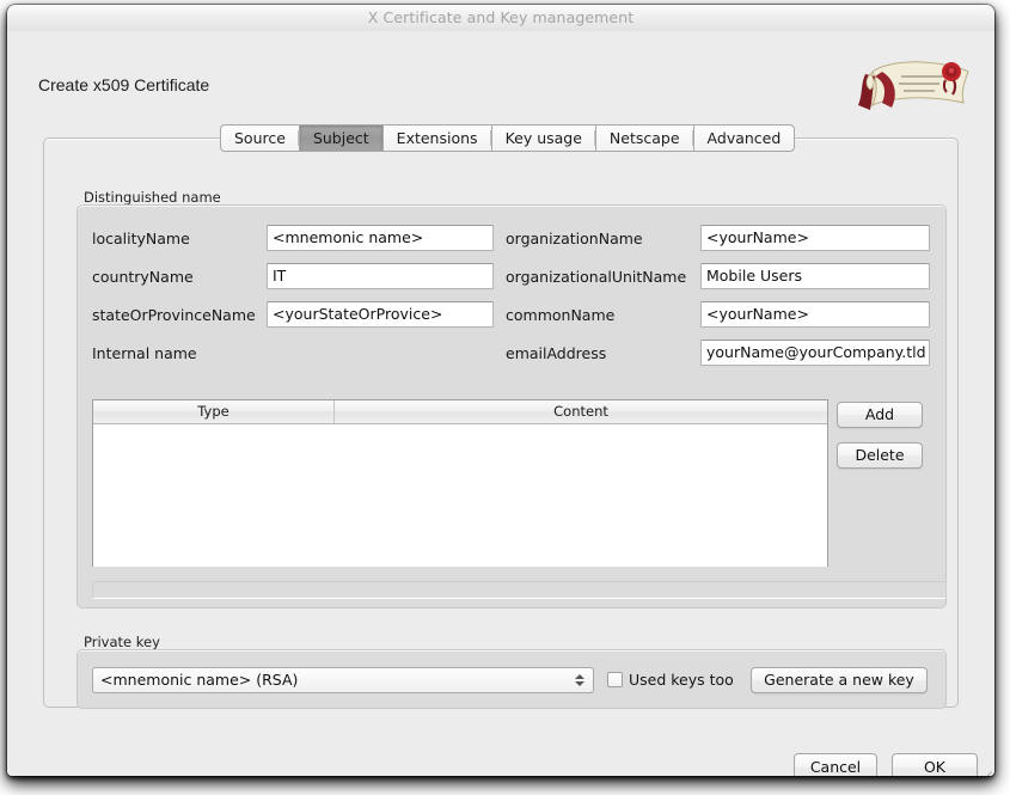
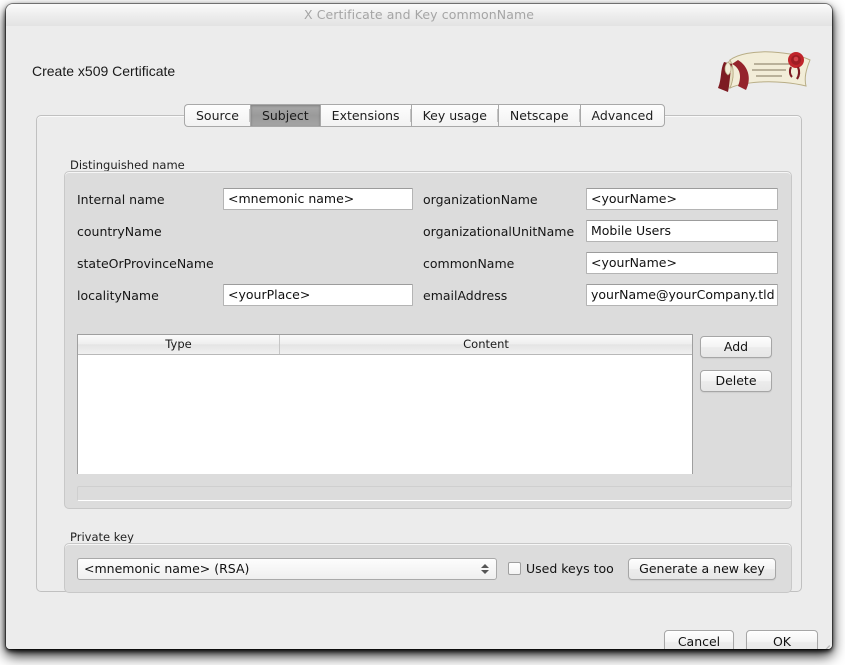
- X Certificate and Key management
+ X Certificate and Key commonName
  Create x509 Certificate
  Source
  Subject
  Extensions
  Key usage
  Netscape
  Advanced
  Distinguished name
- localityName
+ Internal name
  <mnemonic name>
  countryName
- IT
  stateOrProvinceName
- <yourStateOrProvice>
- Internal name
+ localityName
+ <yourPlace>
  organizationName
  <yourName>
  organizationalUnitName
  Mobile Users
  commonName
  <yourName>
  emailAddress
  yourName@yourCompany.tld
  Type
  Content
  Add
  Delete
  Private key
  <mnemonic name> (RSA)
  Used keys too
  Generate a new key
  Cancel
  OK
